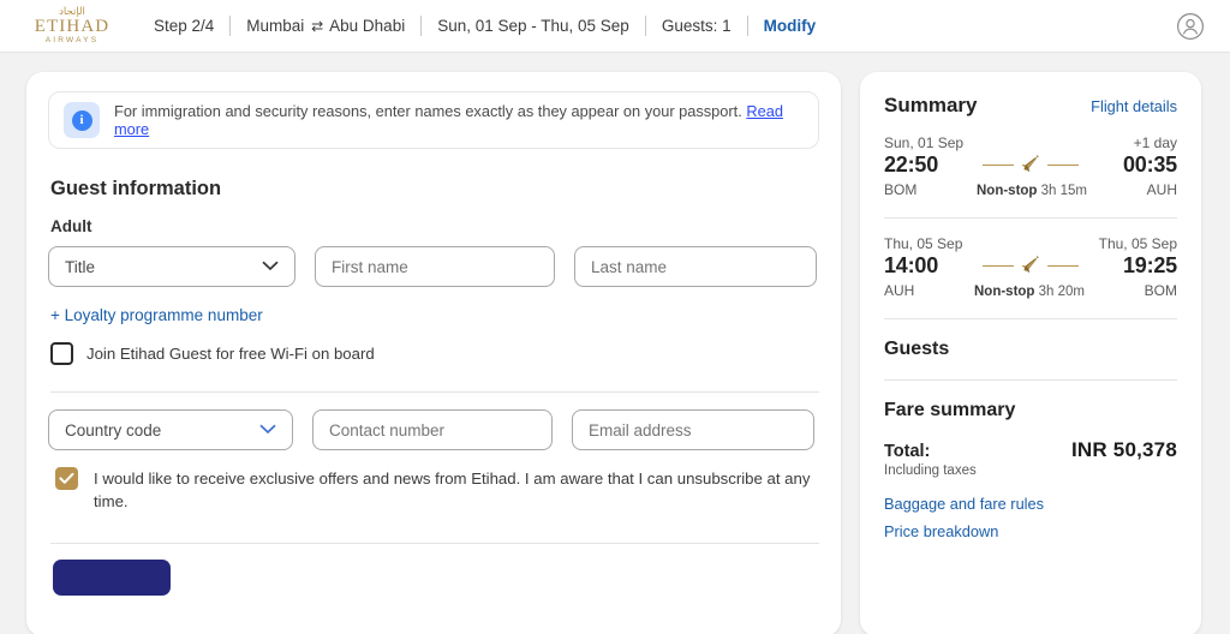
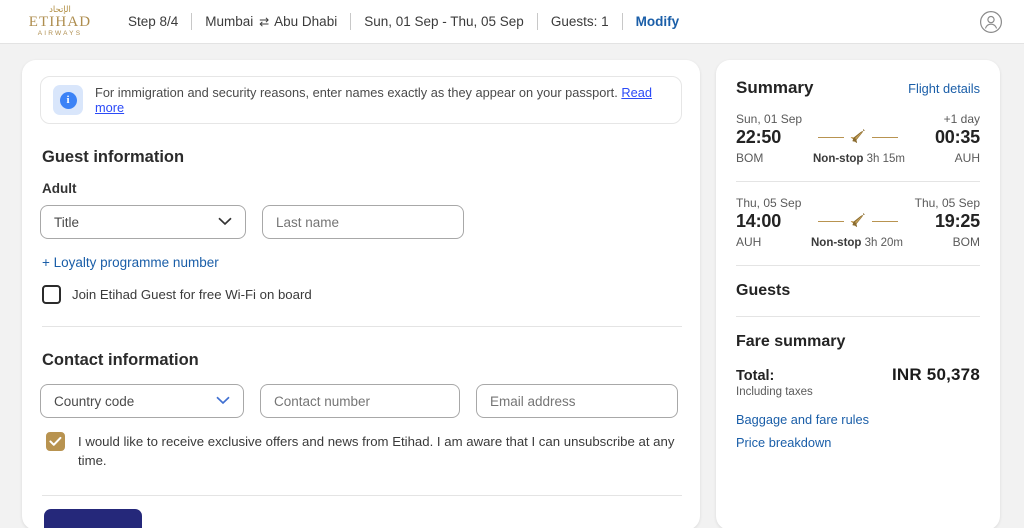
  الإتحاد
  ETIHAD
- Step 2/4
+ Step 8/4
  Mumbai ⇄ Abu Dhabi
  Sun, 01 Sep - Thu, 05 Sep
  Guests: 1
  Modify
  i
  For immigration and security reasons, enter names exactly as they appear on your passport. Read more
  Guest information
  Adult
  Title
- First name
  Last name
  + Loyalty programme number
  Join Etihad Guest for free Wi-Fi on board
+ Contact information
  Country code
  Contact number
  Email address
  I would like to receive exclusive offers and news from Etihad. I am aware that I can unsubscribe at any time.
  Summary
  Flight details
  Sun, 01 Sep
  +1 day
  22:50
  00:35
  BOM
  Non-stop 3h 15m
  AUH
  Thu, 05 Sep
  Thu, 05 Sep
  14:00
  19:25
  AUH
  Non-stop 3h 20m
  BOM
  Guests
  Fare summary
  Total:
  INR 50,378
  Including taxes
  Baggage and fare rules
  Price breakdown
